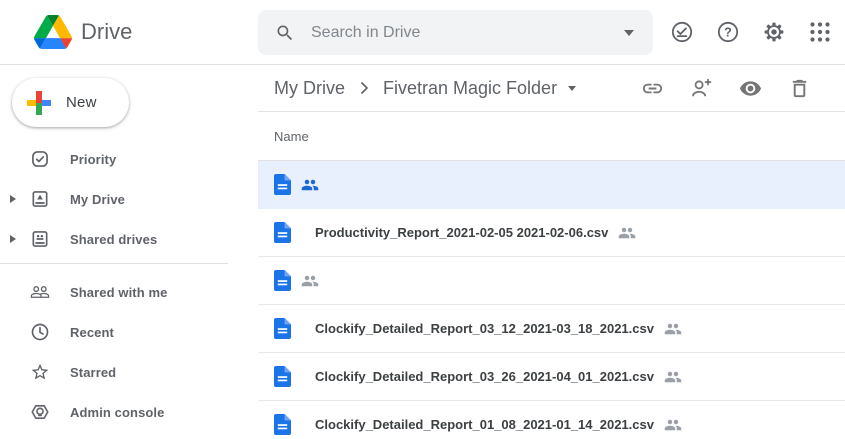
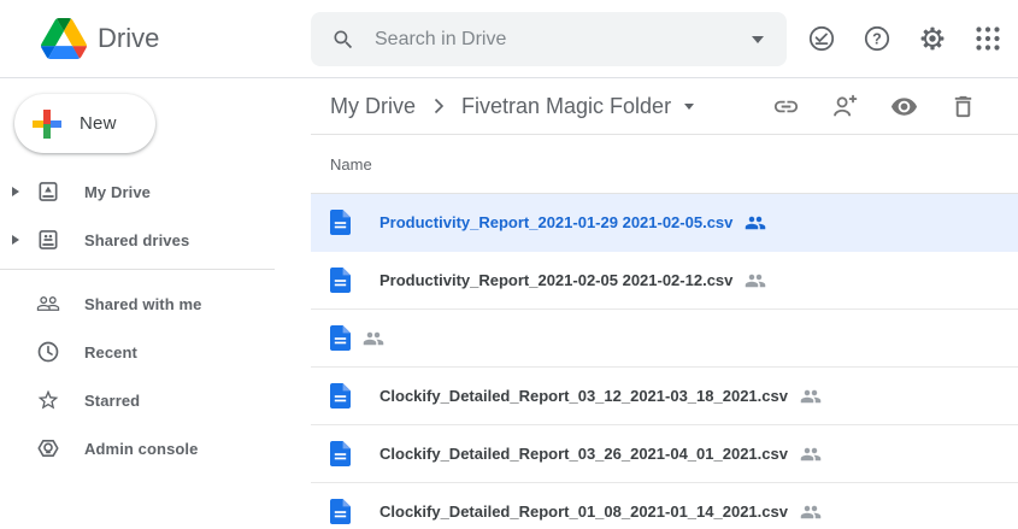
  Drive
  Search in Drive
  ?
  New
- Priority
  My Drive
  Shared drives
  Shared with me
  Recent
  Starred
  Admin console
  My Drive
  Fivetran Magic Folder
  Name
+ Productivity_Report_2021-01-29 2021-02-05.csv
- Productivity_Report_2021-02-05 2021-02-06.csv
+ Productivity_Report_2021-02-05 2021-02-12.csv
  Clockify_Detailed_Report_03_12_2021-03_18_2021.csv
  Clockify_Detailed_Report_03_26_2021-04_01_2021.csv
  Clockify_Detailed_Report_01_08_2021-01_14_2021.csv
